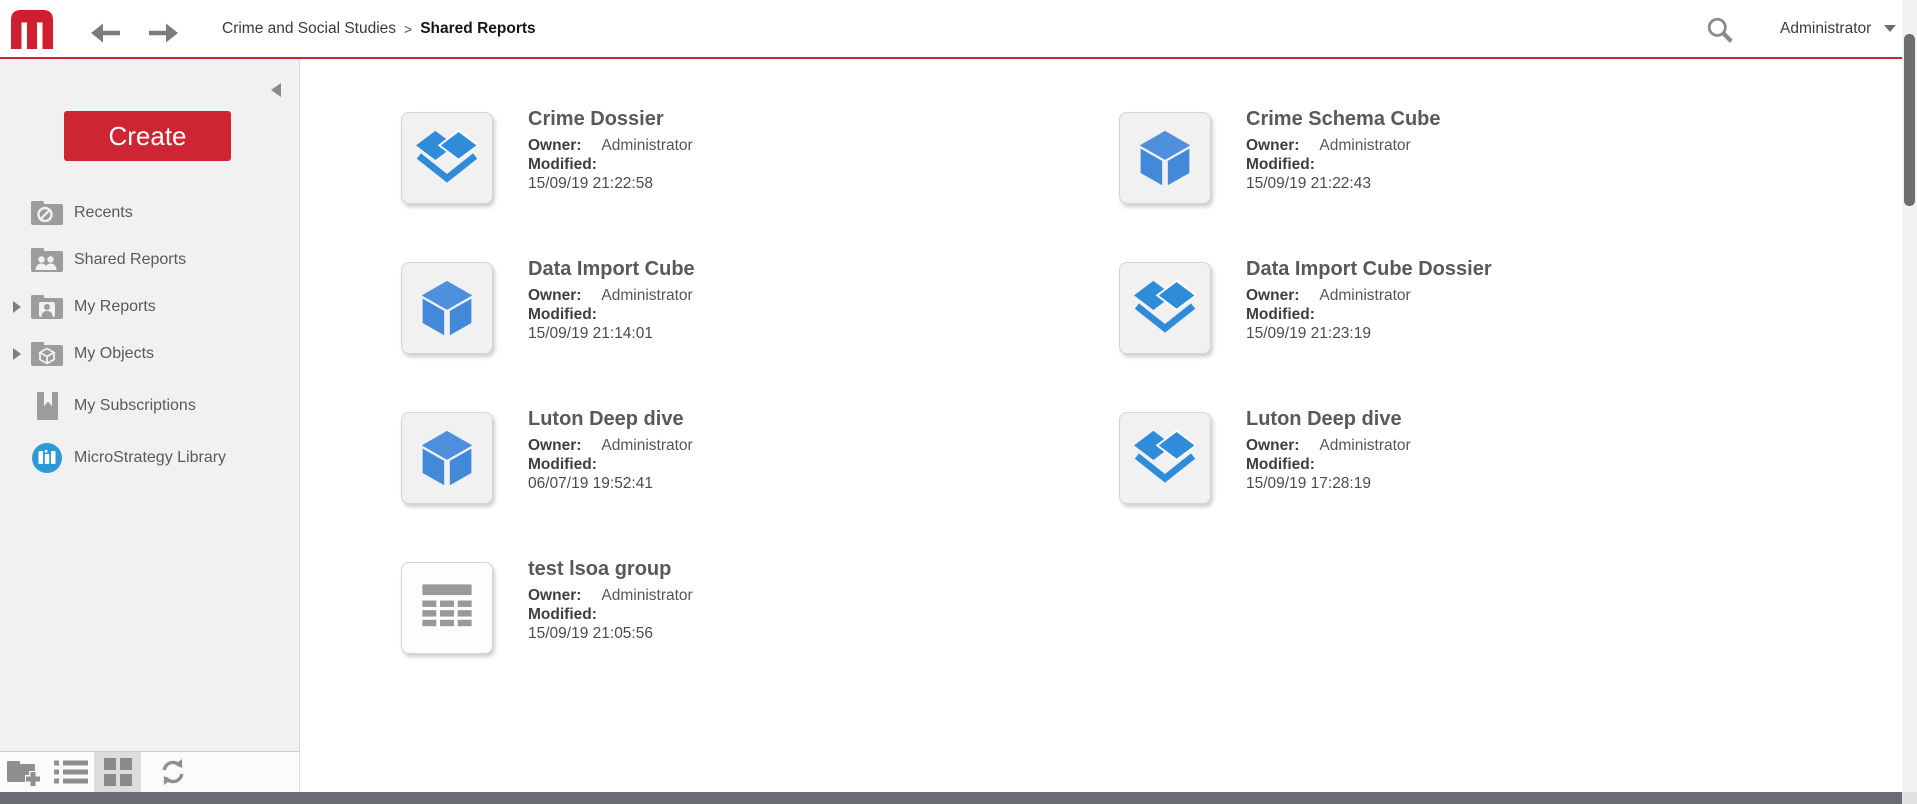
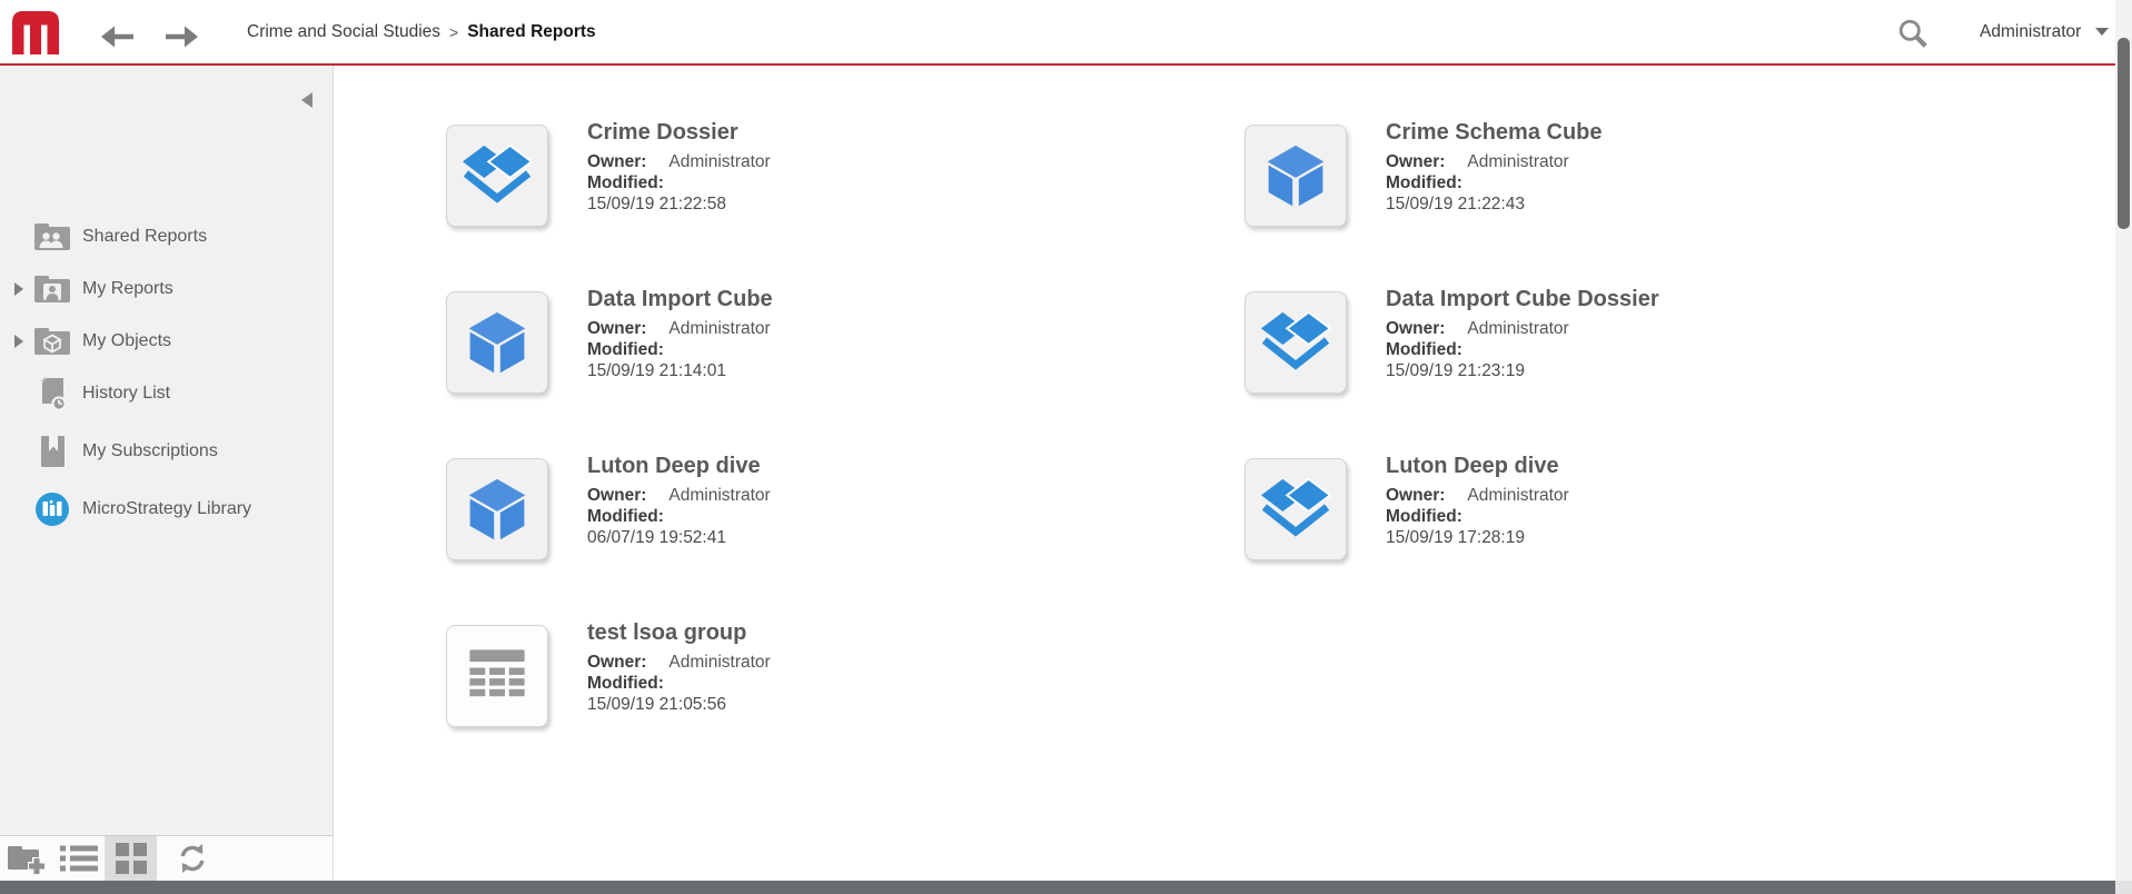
  Crime and Social Studies
  >
  Shared Reports
  Administrator
- Create
- Recents
  Shared Reports
  My Reports
  My Objects
+ History List
  My Subscriptions
  MicroStrategy Library
  Crime Dossier
  Owner: Administrator
  Modified:
  15/09/19 21:22:58
  Crime Schema Cube
  Owner: Administrator
  Modified:
  15/09/19 21:22:43
  Data Import Cube
  Owner: Administrator
  Modified:
  15/09/19 21:14:01
  Data Import Cube Dossier
  Owner: Administrator
  Modified:
  15/09/19 21:23:19
  Luton Deep dive
  Owner: Administrator
  Modified:
  06/07/19 19:52:41
  Luton Deep dive
  Owner: Administrator
  Modified:
  15/09/19 17:28:19
  test lsoa group
  Owner: Administrator
  Modified:
  15/09/19 21:05:56
